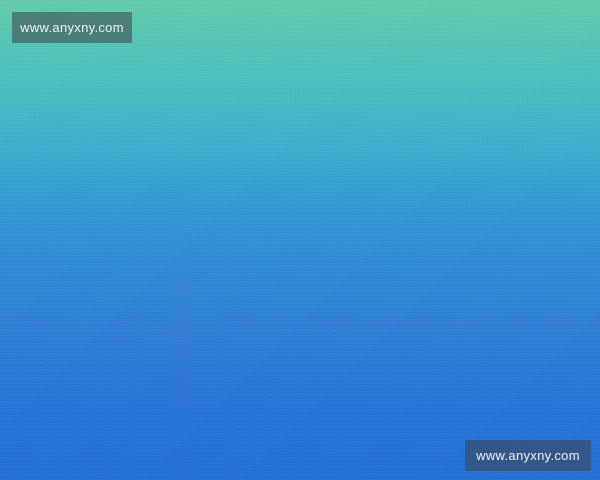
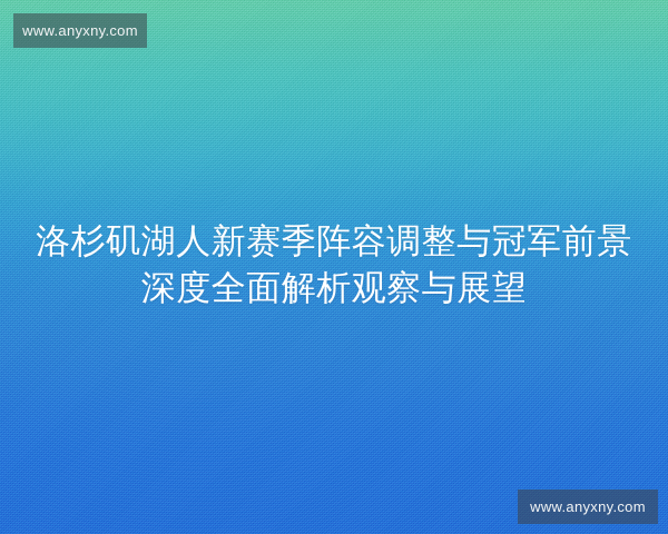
  www.anyxny.com
+ 洛杉矶湖人新赛季阵容调整与冠军前景深度全面解析观察与展望
  www.anyxny.com
